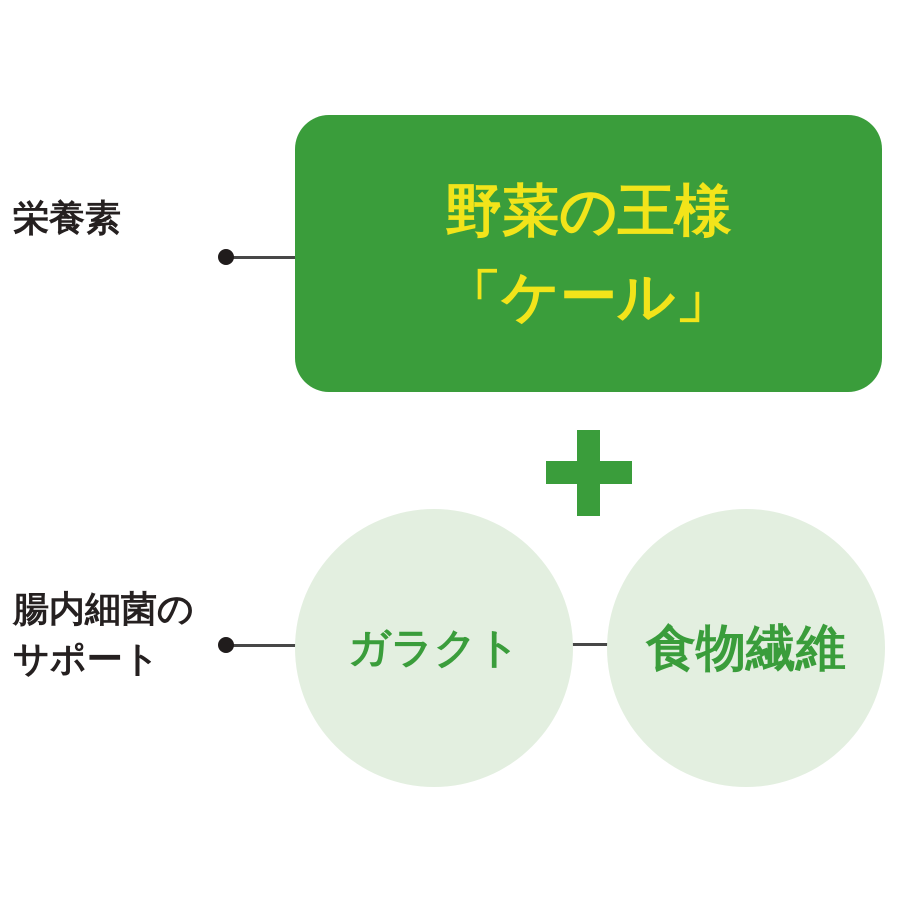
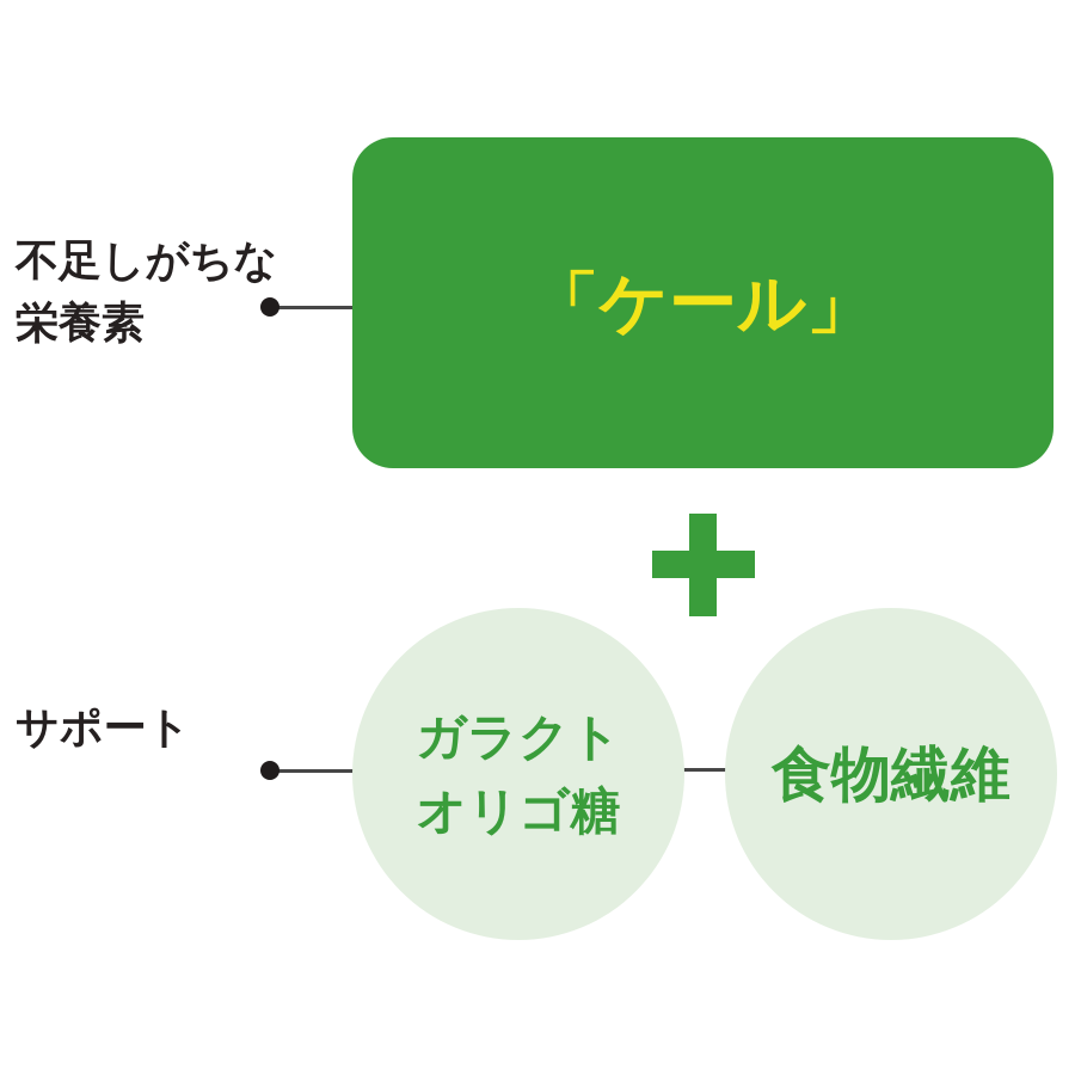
+ 不足しがちな
  栄養素
- 野菜の王様
  「ケール」
- 腸内細菌の
  サポート
  ガラクト
+ オリゴ糖
  食物繊維
